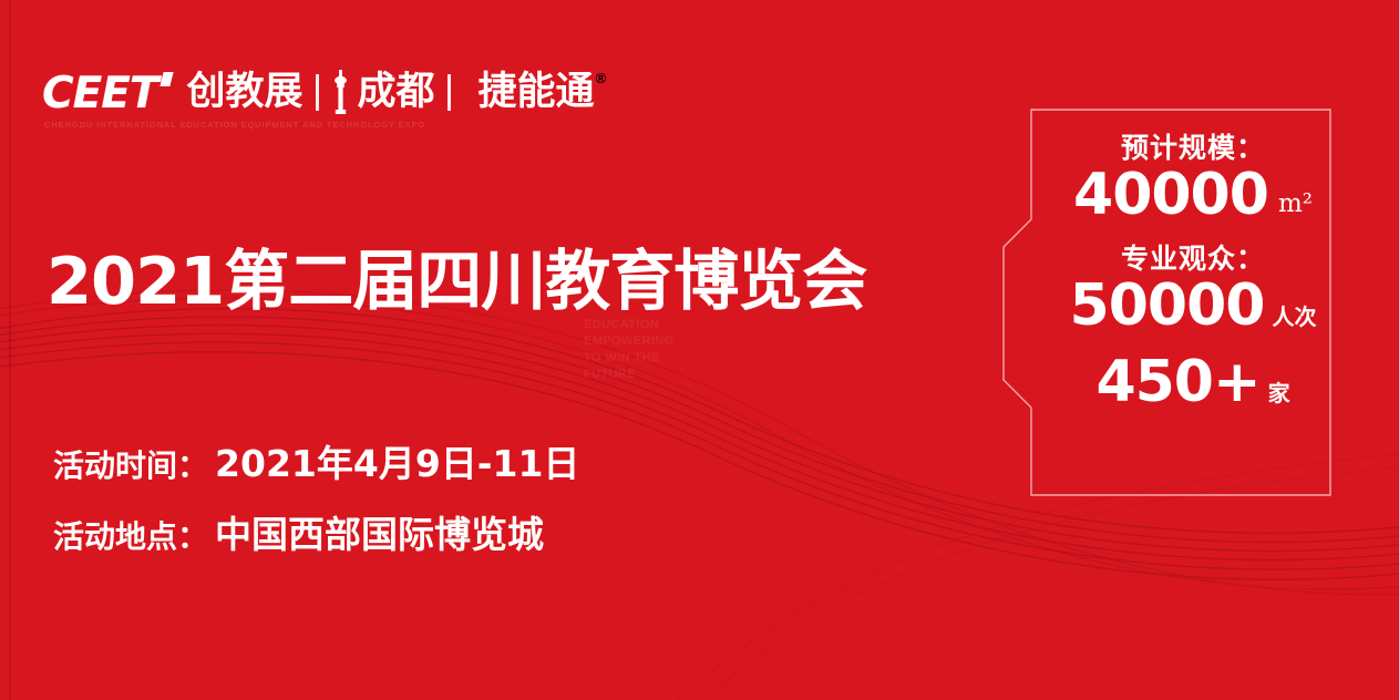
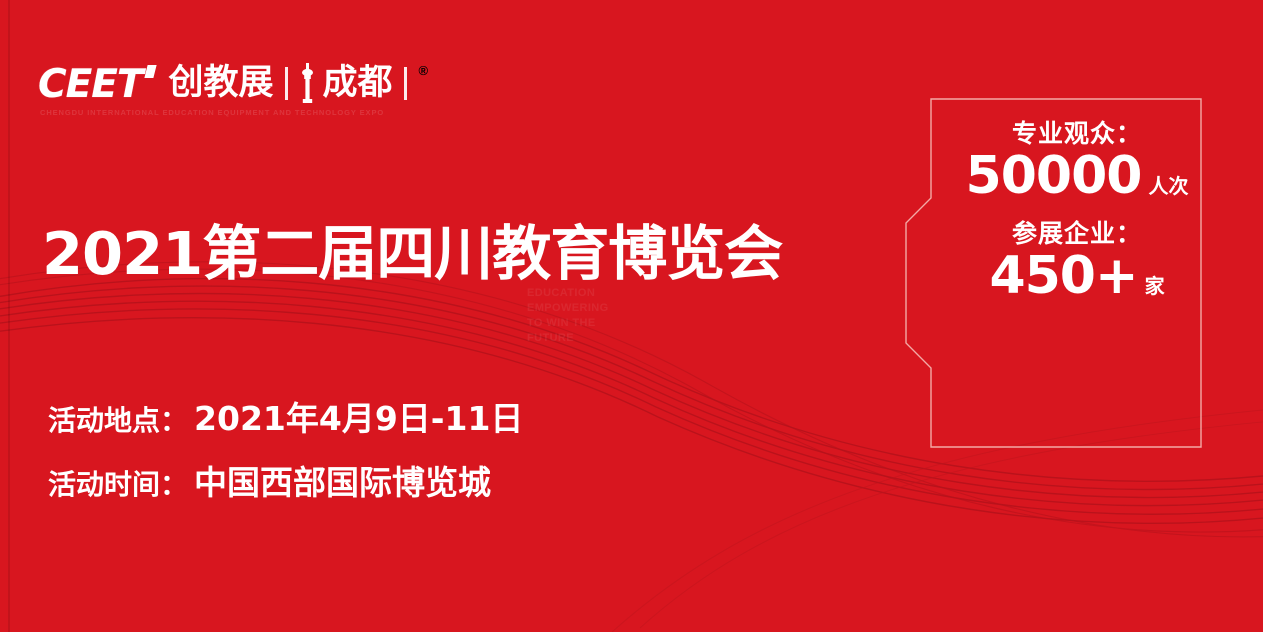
  CEET
  创教展
  成都
- 捷能通
  ®
  CHENGDU INTERNATIONAL EDUCATION EQUIPMENT AND TECHNOLOGY EXPO
  2021第二届四川教育博览会
  TO WIN THE
  FUTURE
- 活动时间：
+ 活动地点：
  2021年4月9日-11日
- 活动地点：
+ 活动时间：
  中国西部国际博览城
- 预计规模：
- 40000
- m²
  专业观众：
  50000
  人次
+ 参展企业：
  450+
  家
